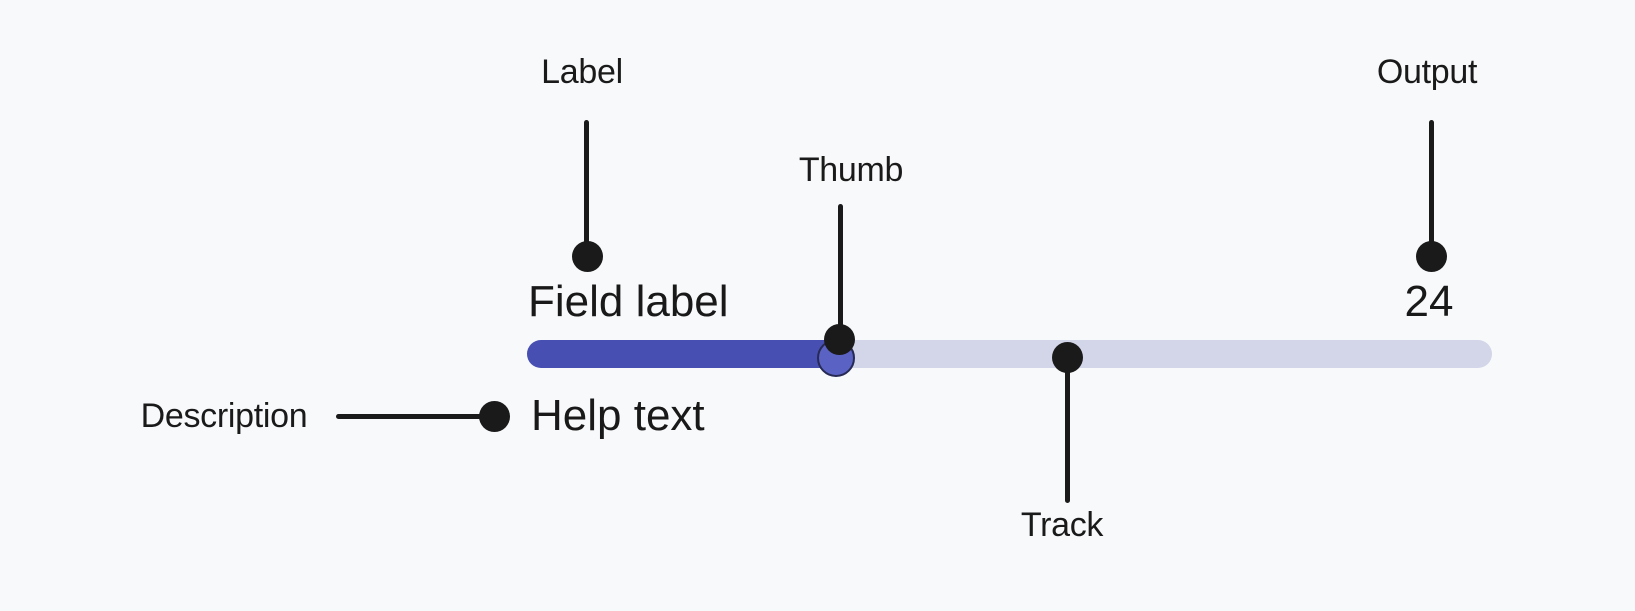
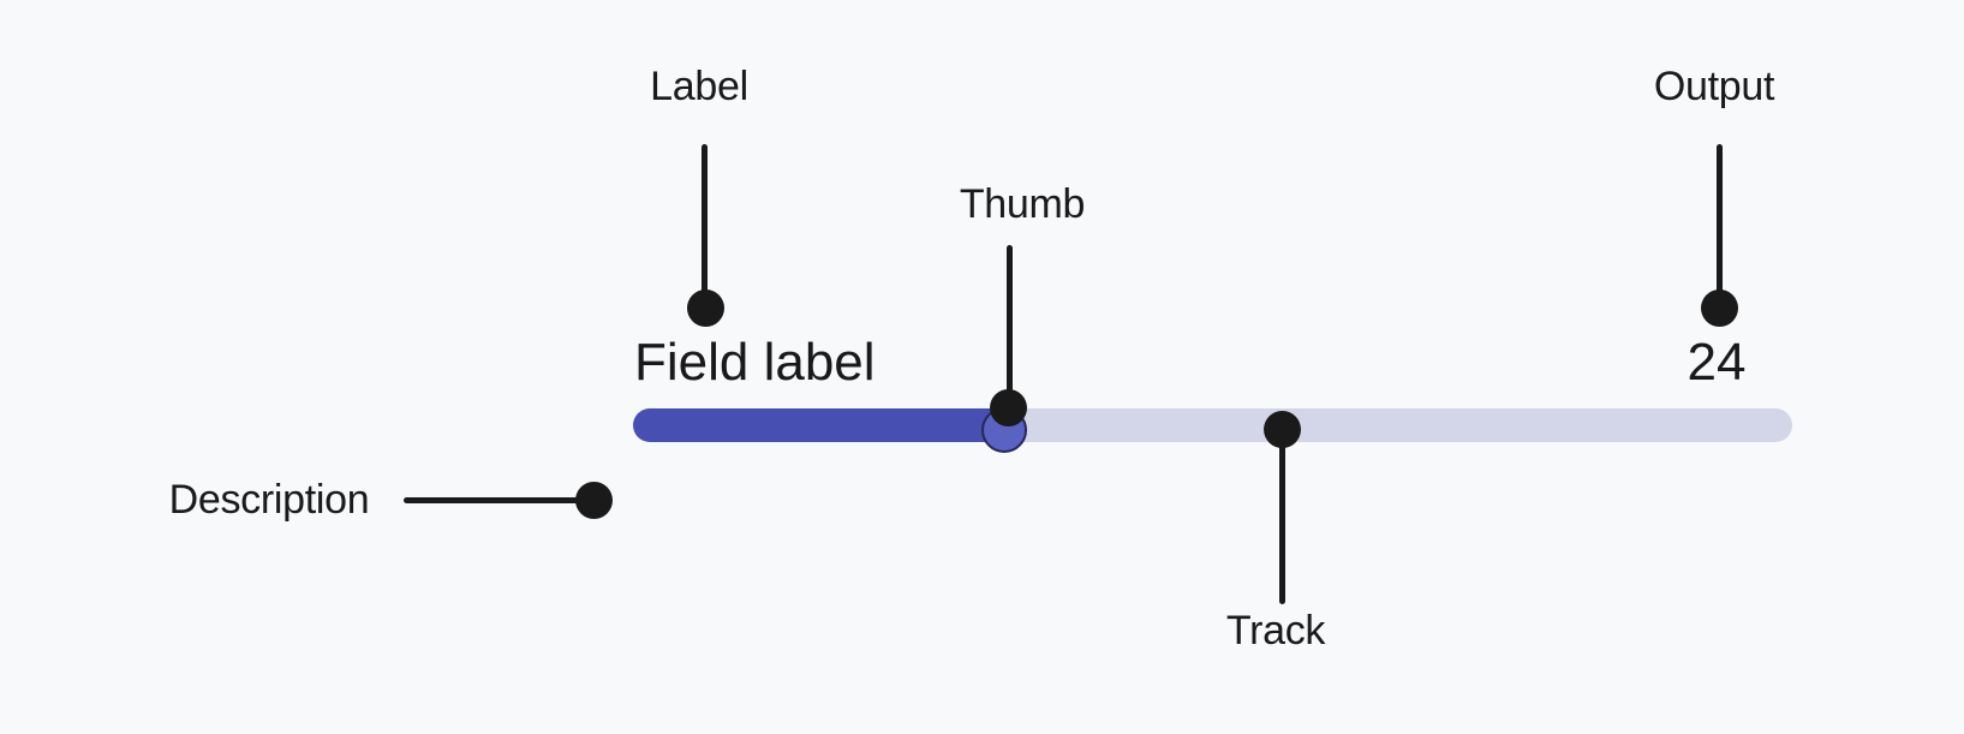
  Field label
  24
- Help text
  Label
  Thumb
  Output
  Description
  Track
